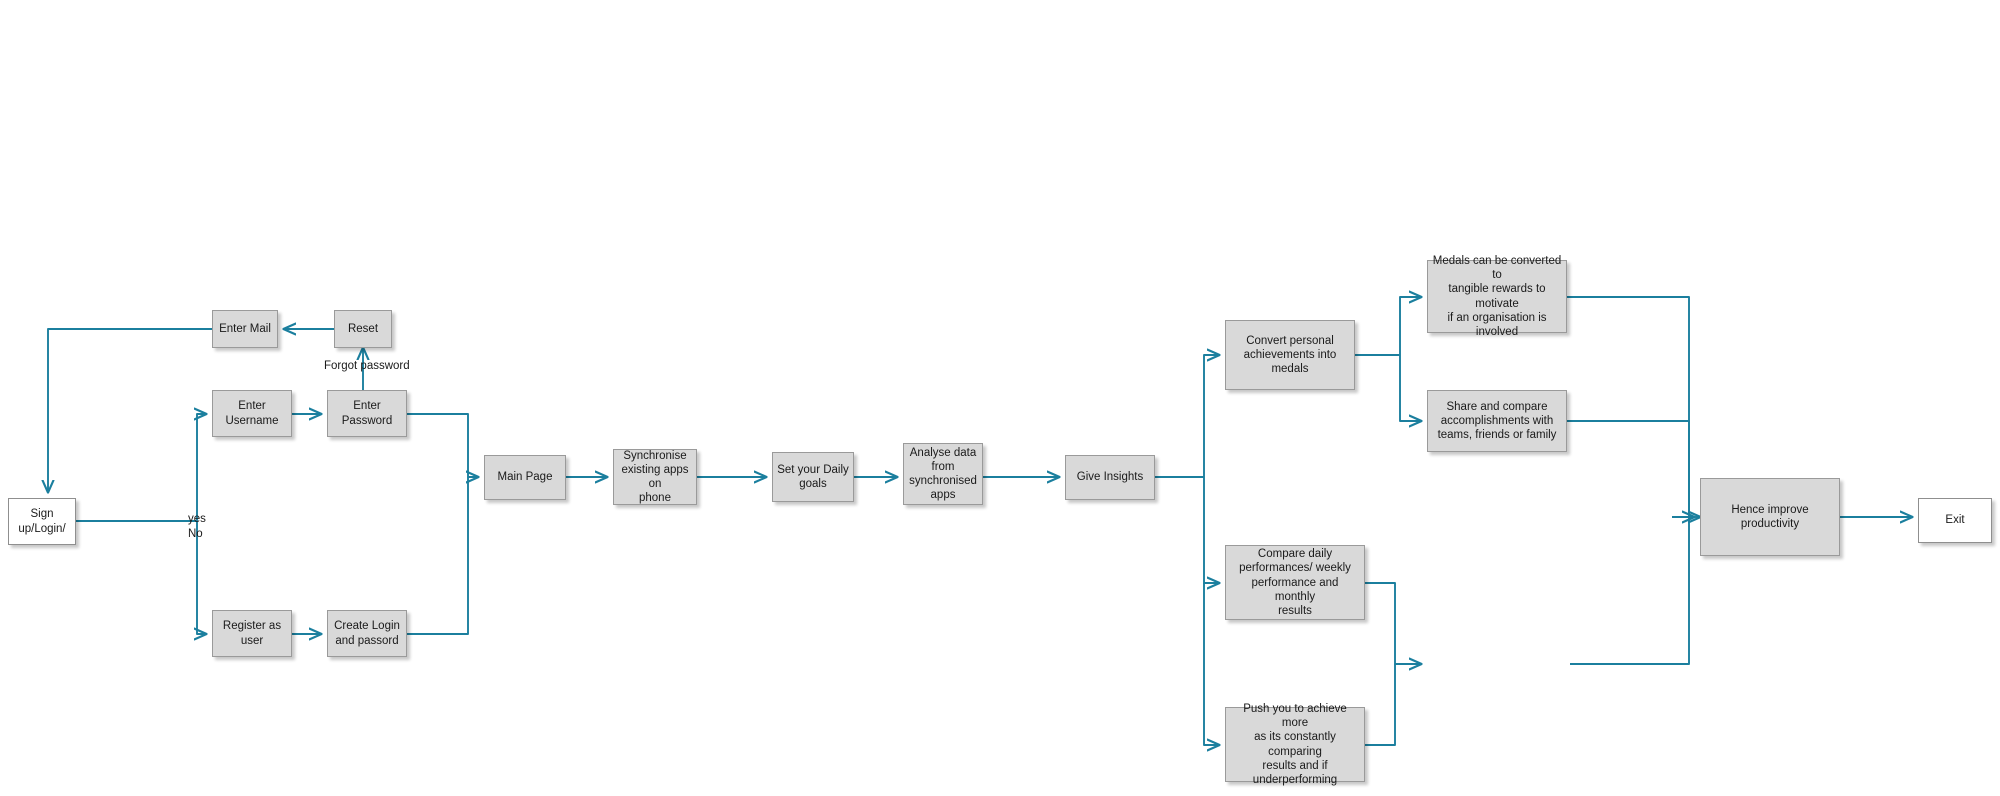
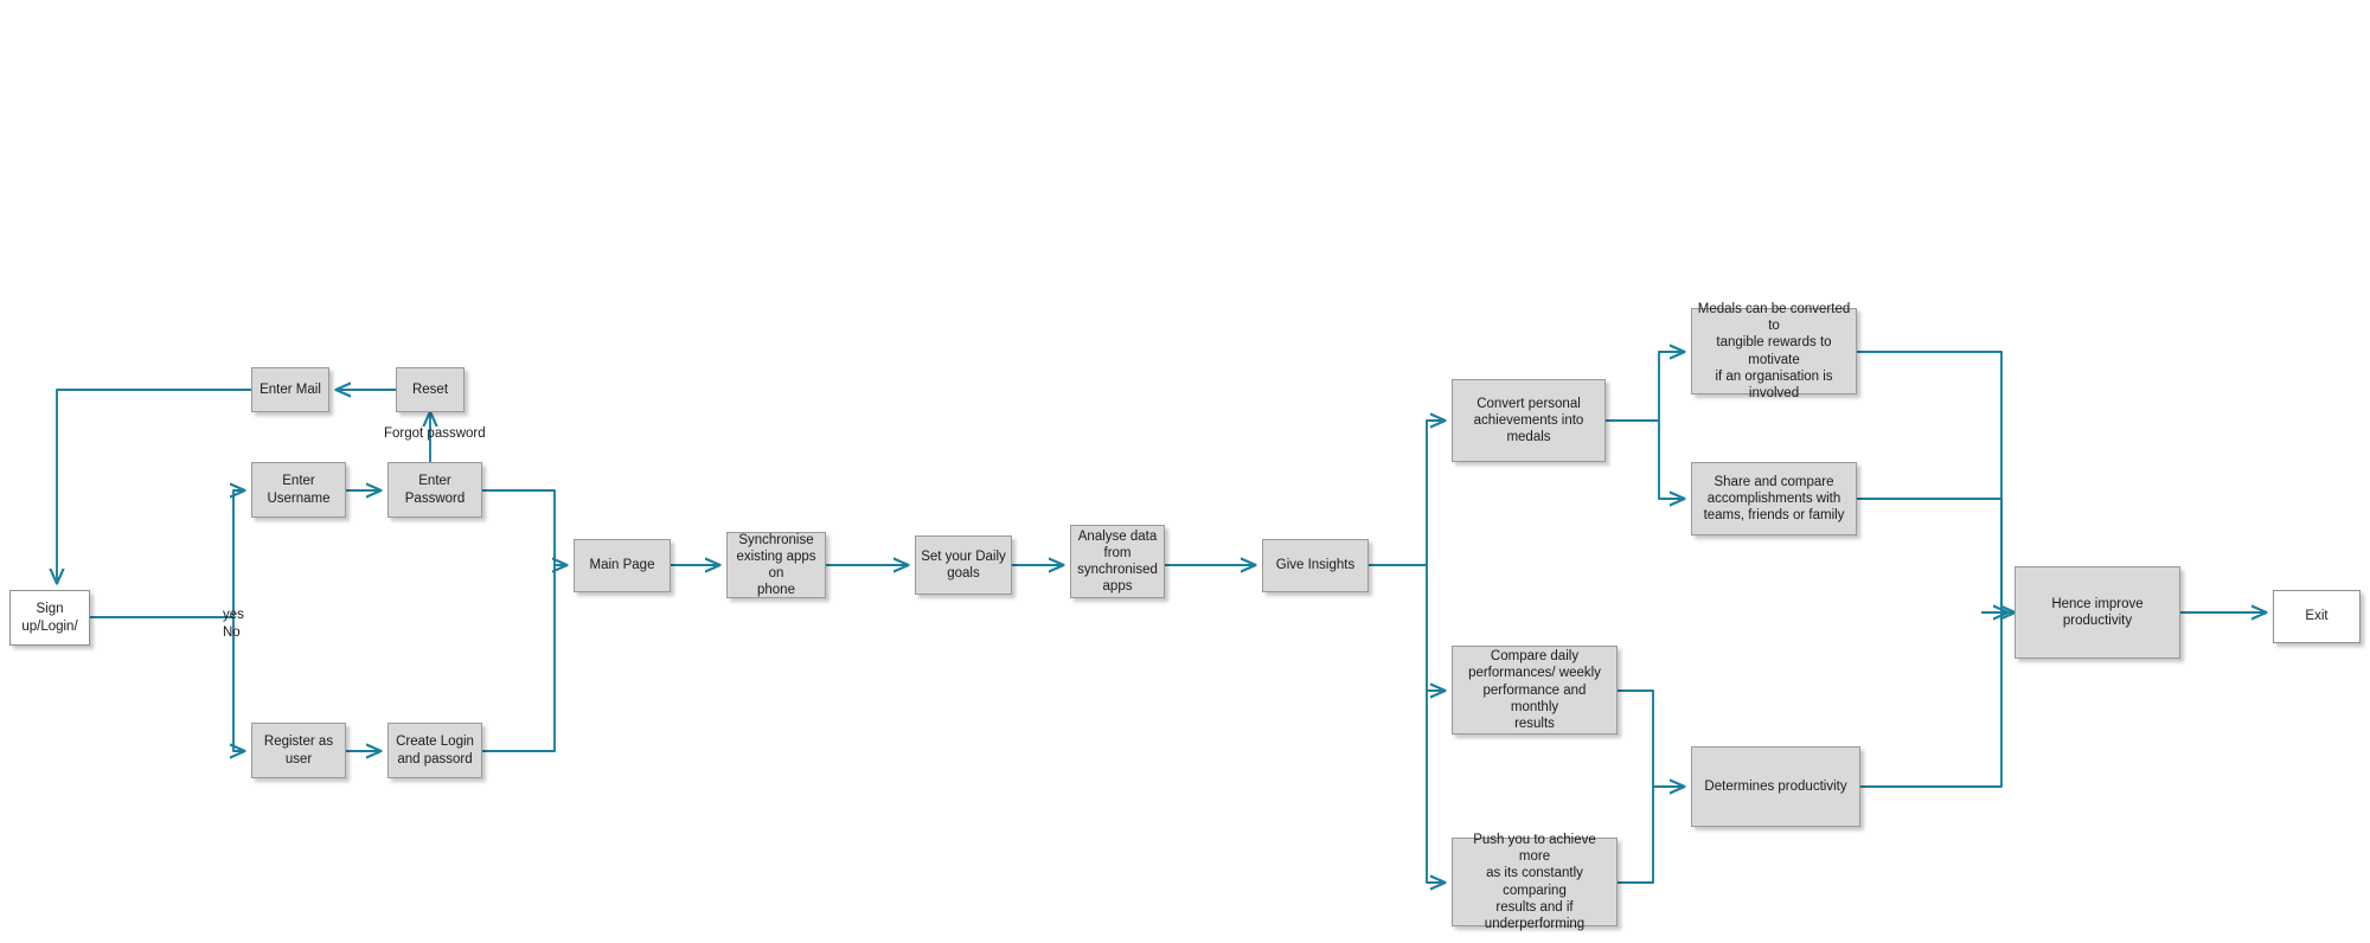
  Sign up/Login/
  Enter Mail
  Reset
  Enter Username
  Enter Password
  Register as user
  Create Login
  and passord
  Main Page
  Synchronise
  existing apps on
  phone
  Set your Daily
  goals
  Analyse data
  from
  synchronised
  apps
  Give Insights
  Convert personal
  achievements into
  medals
  Medals can be converted to
  tangible rewards to motivate
  if an organisation is
  involved
  Share and compare
  accomplishments with
  teams, friends or family
  Compare daily
  performances/ weekly
  performance and monthly
  results
  Push you to achieve more
  as its constantly comparing
  results and if
  underperforming
+ Determines productivity
  Hence improve productivity
  Exit
  Forgot password
  yes
  No
